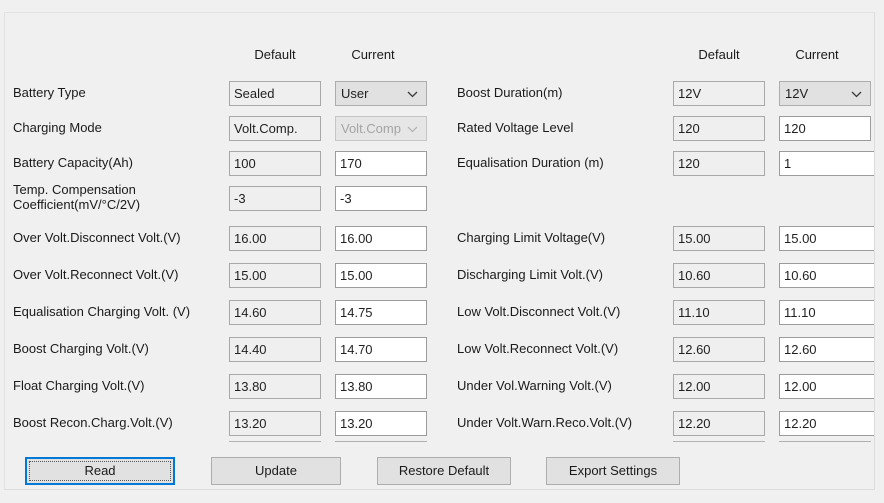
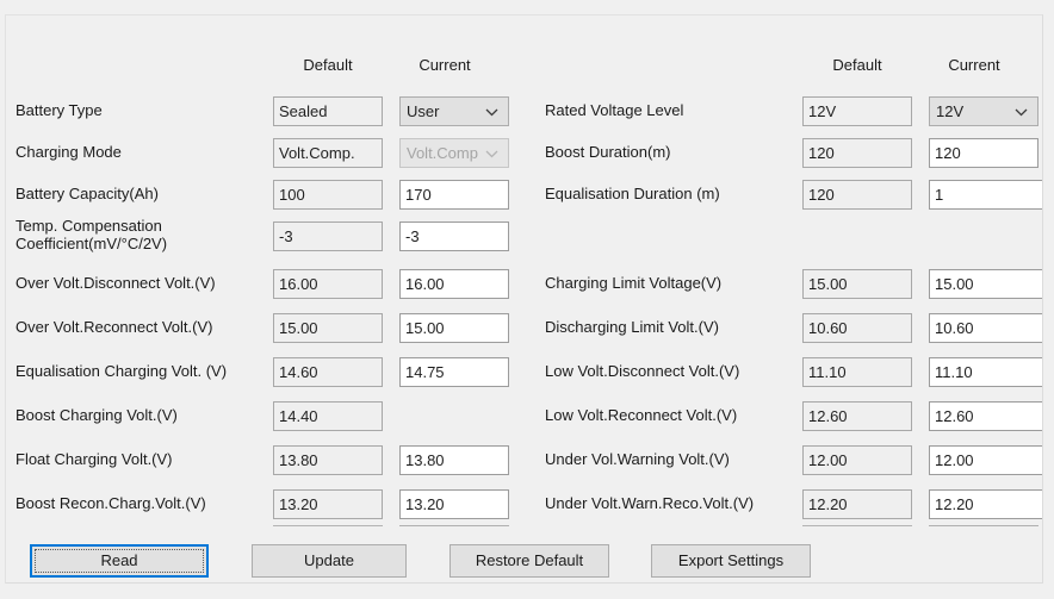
  Default
  Current
  Default
  Current
  Battery Type
  Sealed
  User
  Charging Mode
  Volt.Comp.
  Volt.Comp
  Battery Capacity(Ah)
  100
  170
  Temp. Compensation
  Coefficient(mV/°C/2V)
  -3
  -3
  Over Volt.Disconnect Volt.(V)
  16.00
  16.00
  Over Volt.Reconnect Volt.(V)
  15.00
  15.00
  Equalisation Charging Volt. (V)
  14.60
  14.75
  Boost Charging Volt.(V)
  14.40
- 14.70
  Float Charging Volt.(V)
  13.80
  13.80
  Boost Recon.Charg.Volt.(V)
  13.20
  13.20
- Boost Duration(m)
+ Rated Voltage Level
  12V
  12V
- Rated Voltage Level
+ Boost Duration(m)
  120
  120
  Equalisation Duration (m)
  120
  1
  Charging Limit Voltage(V)
  15.00
  15.00
  Discharging Limit Volt.(V)
  10.60
  10.60
  Low Volt.Disconnect Volt.(V)
  11.10
  11.10
  Low Volt.Reconnect Volt.(V)
  12.60
  12.60
  Under Vol.Warning Volt.(V)
  12.00
  12.00
  Under Volt.Warn.Reco.Volt.(V)
  12.20
  12.20
  Read
  Update
  Restore Default
  Export Settings
